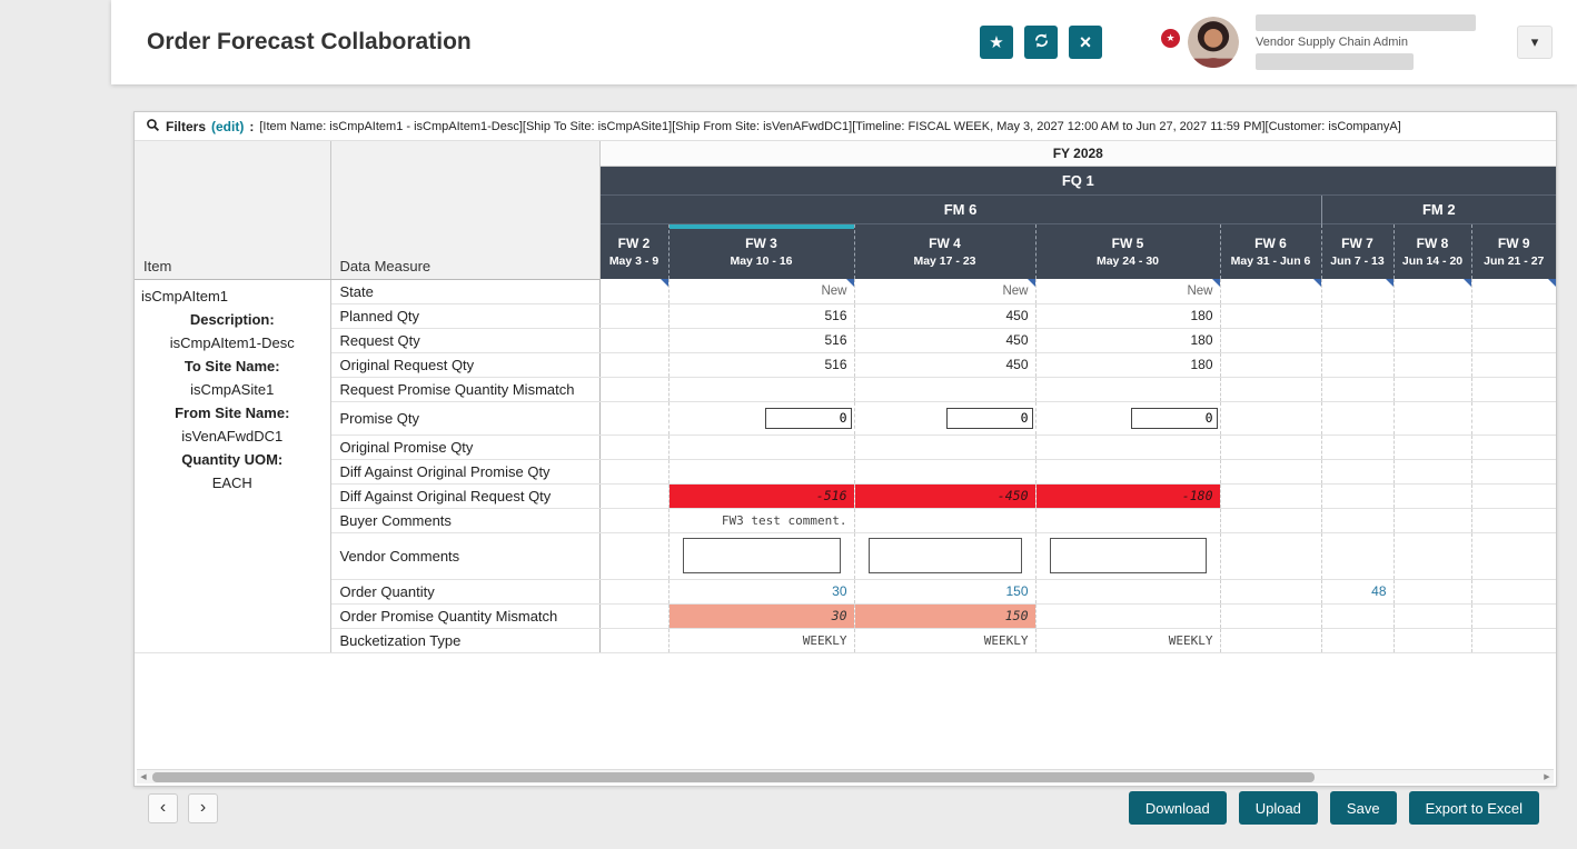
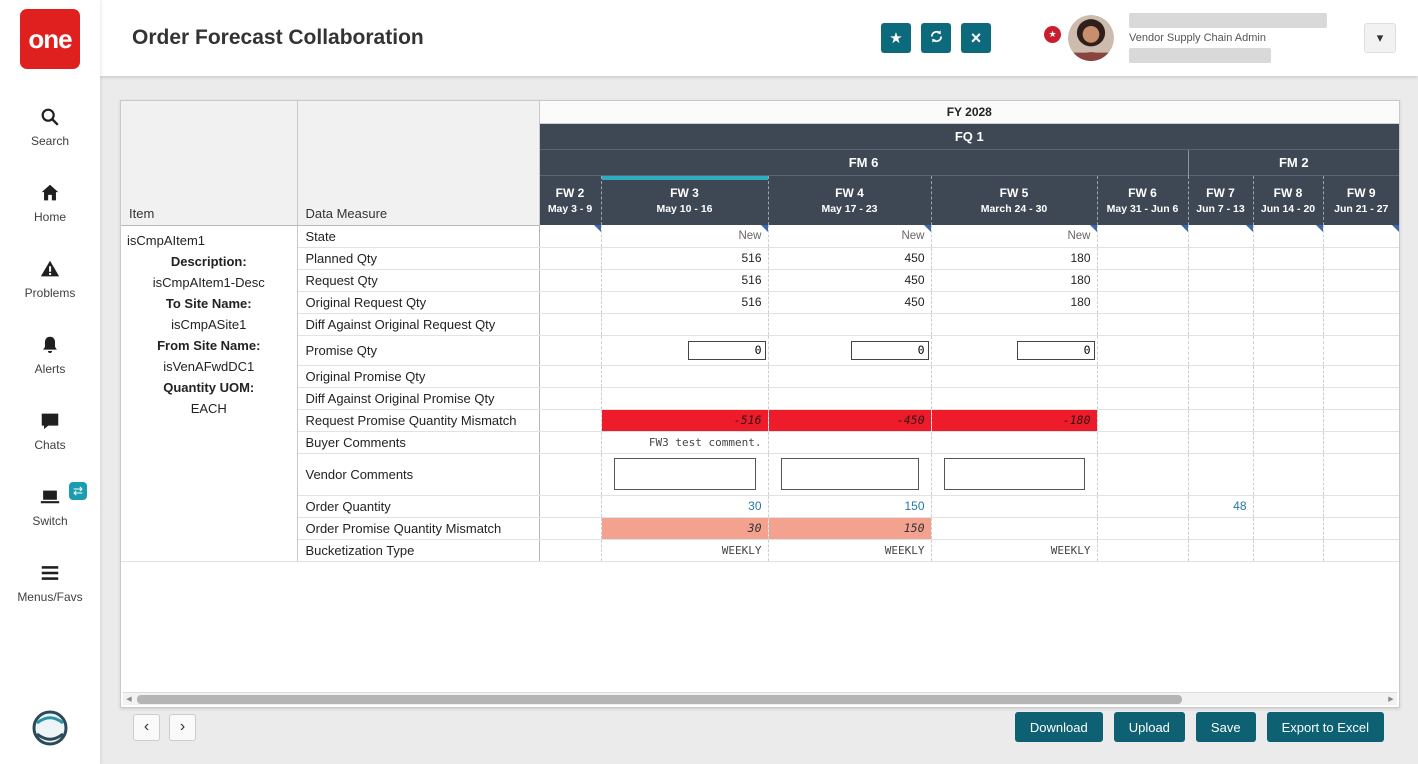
+ one
+ Search
+ Home
+ Problems
+ Alerts
+ Chats
+ ⇄
+ Switch
+ Menus/Favs
  Order Forecast Collaboration
  ★
  ×
  ★
  Vendor Supply Chain Admin
  ▾
- Filters
- (edit)
- :
- [Item Name: isCmpAItem1 - isCmpAItem1-Desc][Ship To Site: isCmpASite1][Ship From Site: isVenAFwdDC1][Timeline: FISCAL WEEK, May 3, 2027 12:00 AM to Jun 27, 2027 11:59 PM][Customer: isCompanyA]
  Item	Data Measure	FY 2028
  FQ 1
  FM 6	FM 2
- FW 2May 3 - 9	FW 3May 10 - 16	FW 4May 17 - 23	FW 5May 24 - 30	FW 6May 31 - Jun 6	FW 7Jun 7 - 13	FW 8Jun 14 - 20	FW 9Jun 21 - 27
+ FW 2May 3 - 9	FW 3May 10 - 16	FW 4May 17 - 23	FW 5March 24 - 30	FW 6May 31 - Jun 6	FW 7Jun 7 - 13	FW 8Jun 14 - 20	FW 9Jun 21 - 27
  isCmpAItem1Description:isCmpAItem1-DescTo Site Name:isCmpASite1From Site Name:isVenAFwdDC1Quantity UOM:EACH	State		New	New	New
  Planned Qty		516	450	180
  Request Qty		516	450	180
  Original Request Qty		516	450	180
- Request Promise Quantity Mismatch
+ Diff Against Original Request Qty
  Promise Qty		0	0	0
  Original Promise Qty
  Diff Against Original Promise Qty
- Diff Against Original Request Qty		-516	-450	-180
+ Request Promise Quantity Mismatch		-516	-450	-180
  Buyer Comments		FW3 test comment.
  Vendor Comments
  Order Quantity		30	150			48
  Order Promise Quantity Mismatch		30	150
  Bucketization Type		WEEKLY	WEEKLY	WEEKLY
  ‹
  ›
  Download
  Upload
  Save
  Export to Excel
